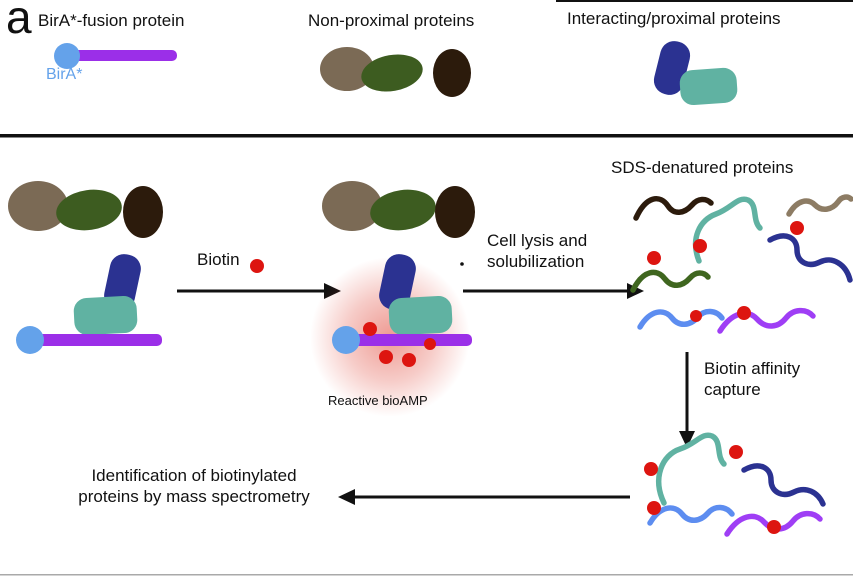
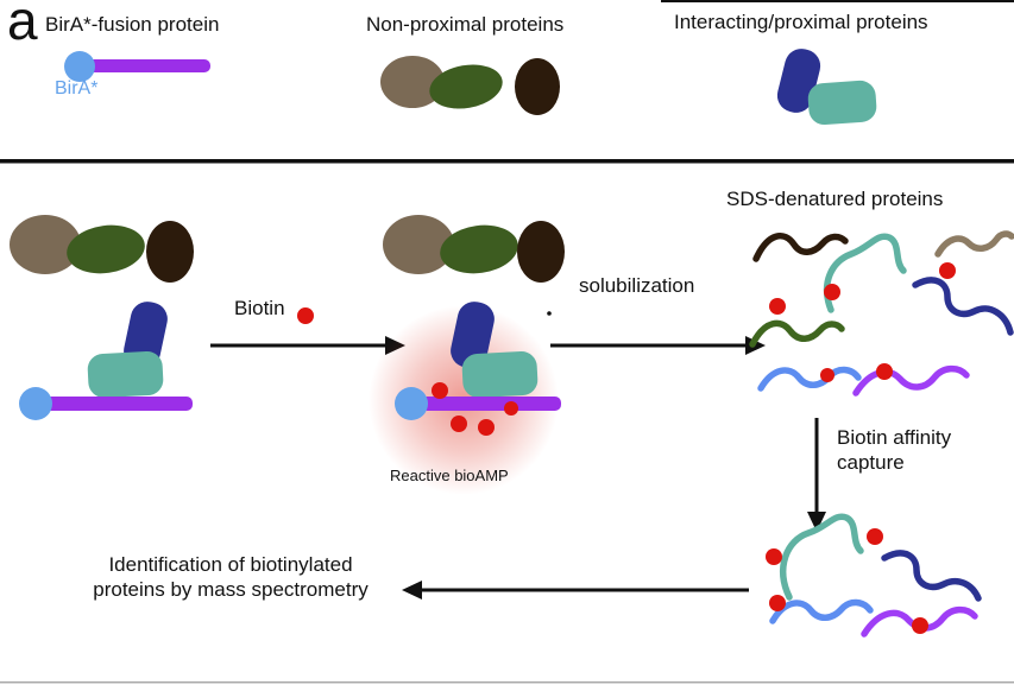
  a
  BirA*-fusion protein
  BirA*
  Non-proximal proteins
  Interacting/proximal proteins
  Biotin
  Reactive bioAMP
- Cell lysis and
  solubilization
  SDS-denatured proteins
  Biotin affinity
  capture
  Identification of biotinylated
  proteins by mass spectrometry
